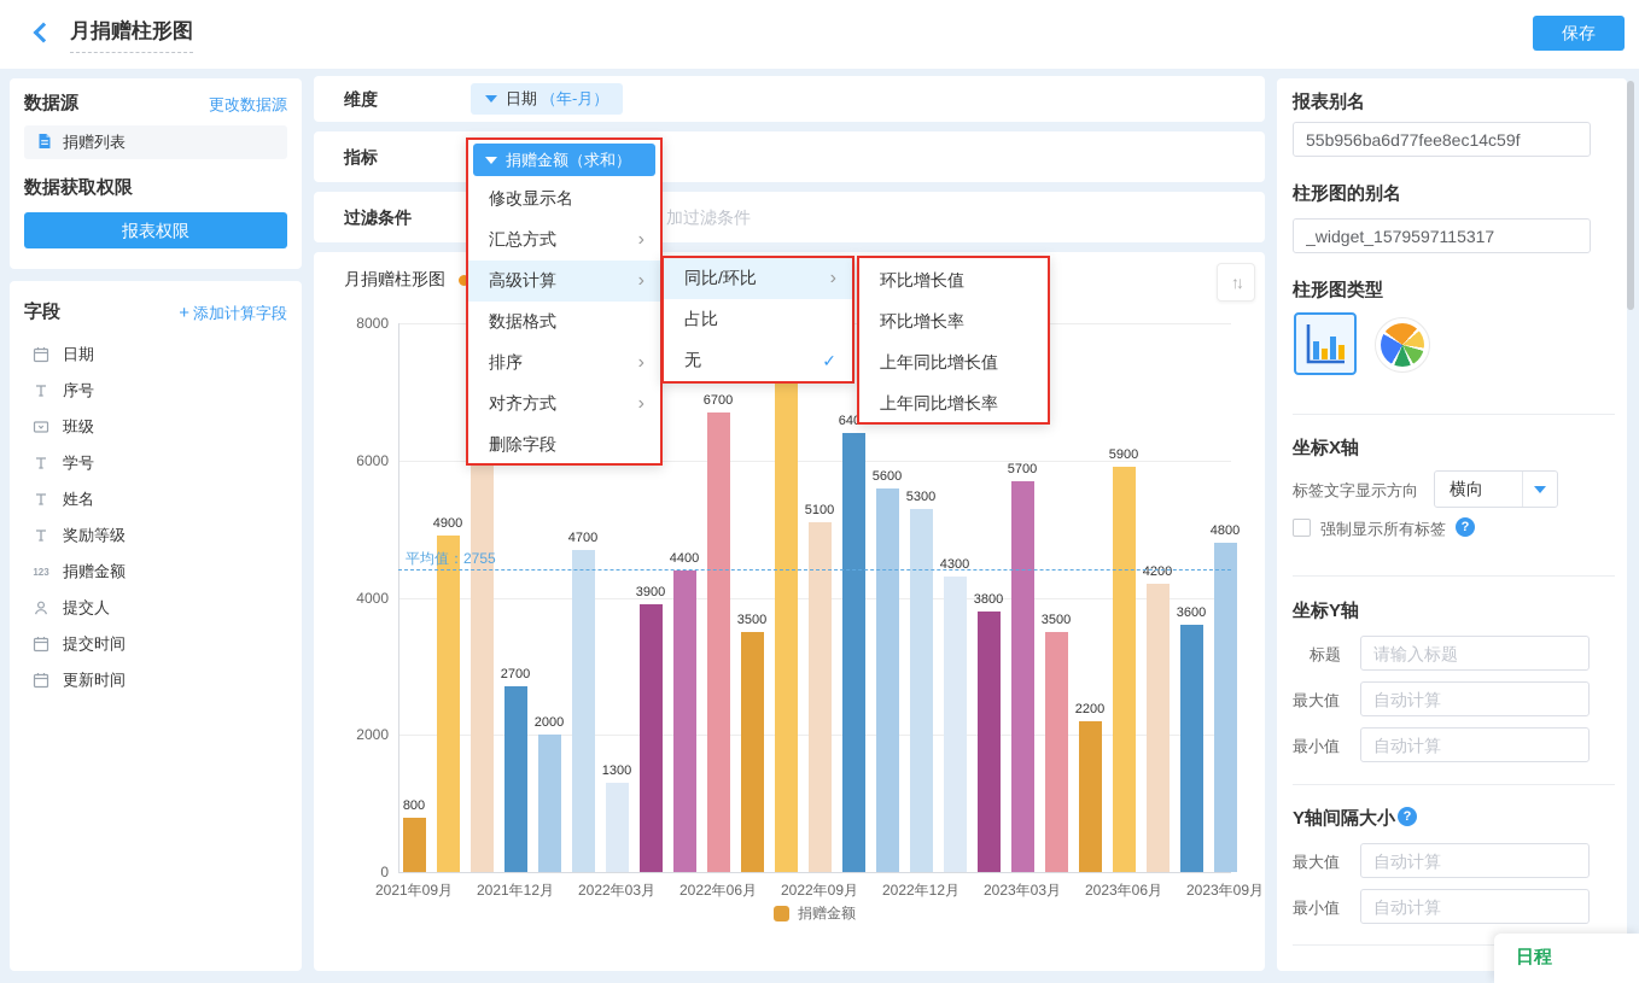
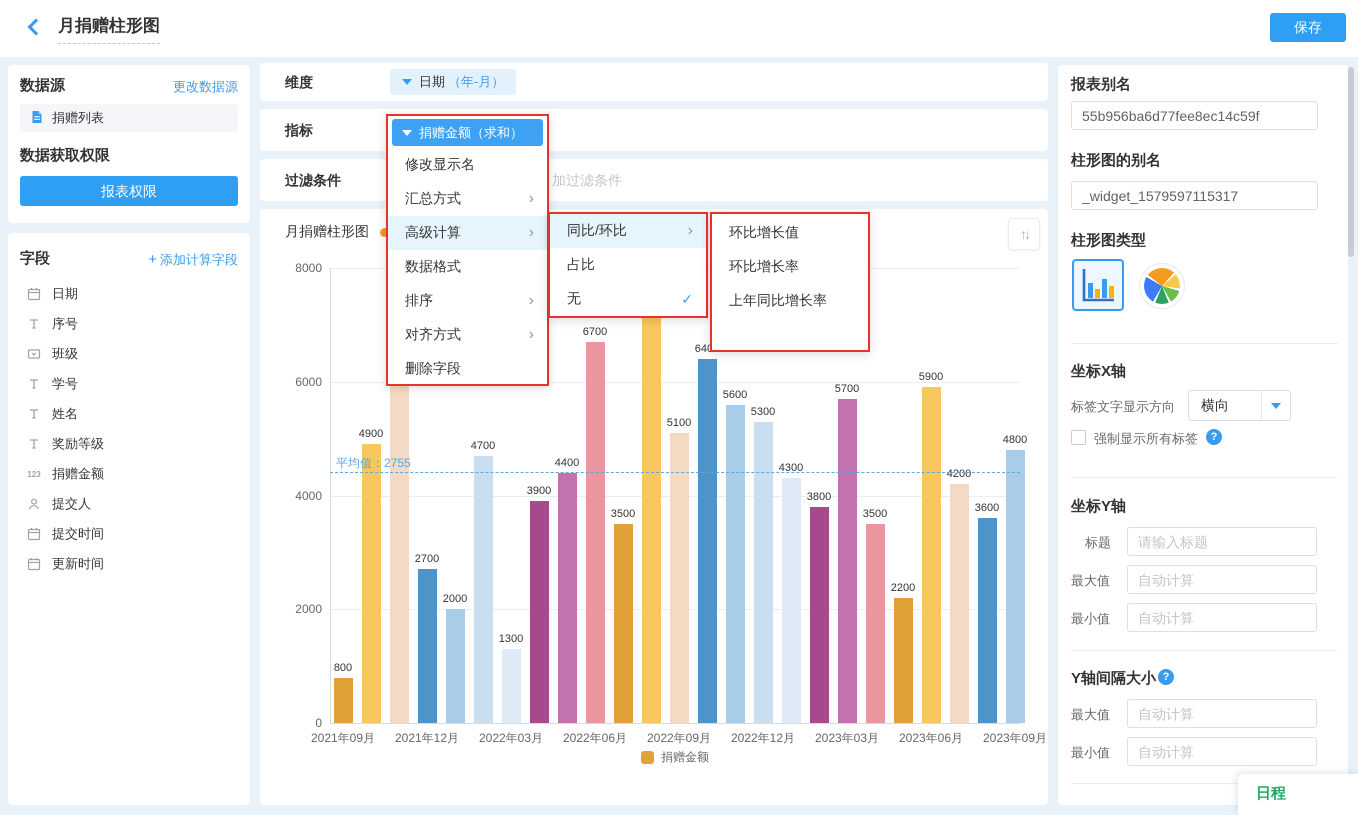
  月捐赠柱形图
  保存
  数据源
  更改数据源
  捐赠列表
  数据获取权限
  报表权限
  字段
  + 添加计算字段
  日期
  序号
  班级
  学号
  姓名
  奖励等级
  123
  捐赠金额
  提交人
  提交时间
  更新时间
  维度
  日期
  （年-月）
  指标
  过滤条件
  加过滤条件
  月捐赠柱形图
  ↑↓
  0
  2000
  4000
  6000
  8000
  800
  4900
  2700
  2000
  4700
  1300
  3900
  4400
  6700
  3500
  5100
  5600
  5300
  4300
  3800
  5700
  3500
  2200
  5900
  4200
  3600
  4800
  平均值：2755
  2021年09月
  2021年12月
  2022年03月
  2022年06月
  2022年09月
  2022年12月
  2023年03月
  2023年06月
  2023年09月
  捐赠金额
  捐赠金额（求和）
  修改显示名
  汇总方式
  ›
  高级计算
  ›
  数据格式
  排序
  ›
  对齐方式
  ›
  删除字段
  同比/环比
  ›
  占比
  无
  ✓
  环比增长值
  环比增长率
- 上年同比增长值
  上年同比增长率
  报表别名
  55b956ba6d77fee8ec14c59f
  柱形图的别名
  _widget_1579597115317
  柱形图类型
  坐标X轴
  标签文字显示方向
  横向
  强制显示所有标签
  ?
  坐标Y轴
  标题
  请输入标题
  最大值
  自动计算
  最小值
  自动计算
  Y轴间隔大小
  ?
  最大值
  自动计算
  最小值
  自动计算
  日程
